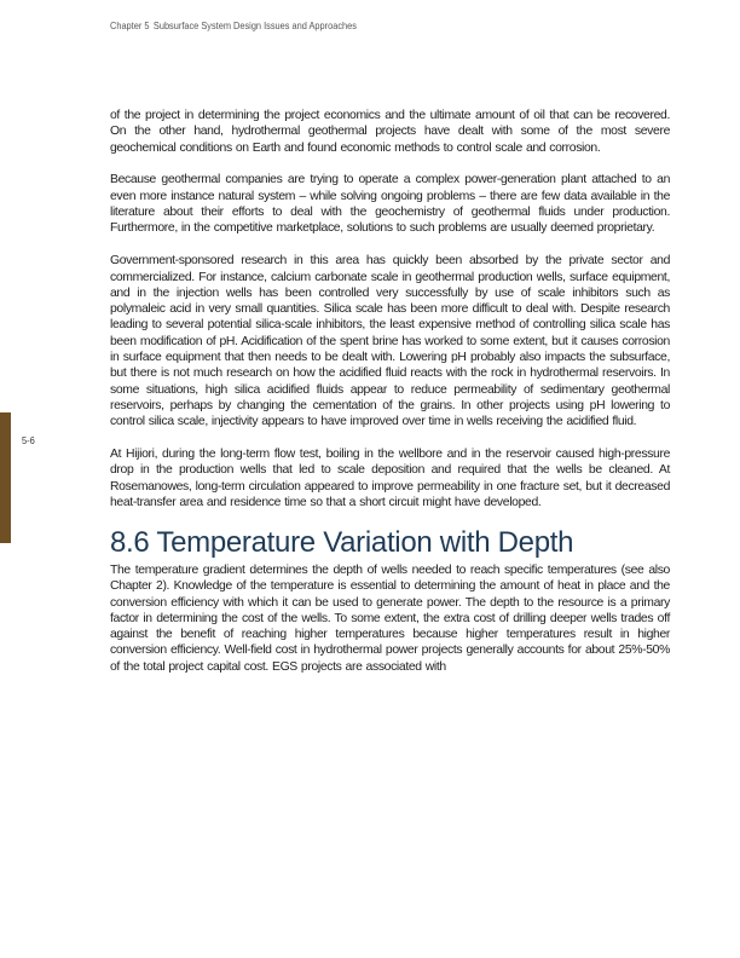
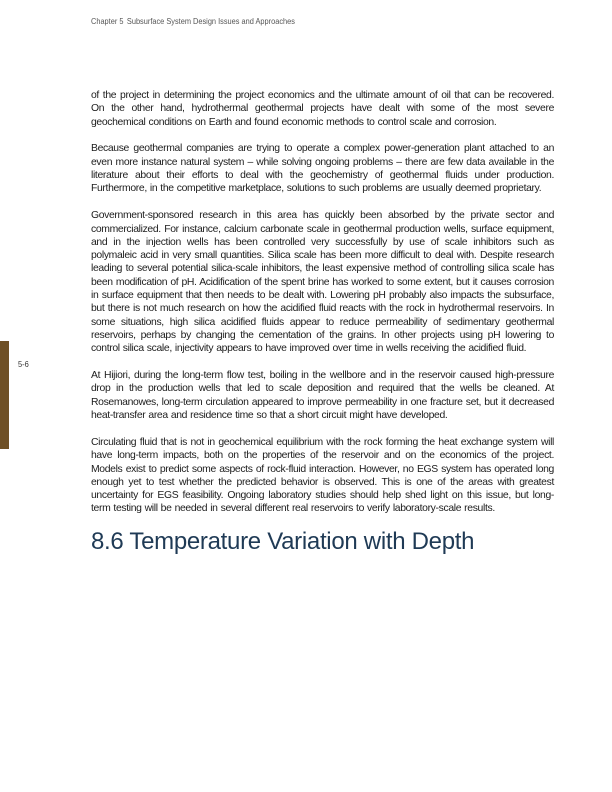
  Chapter 5 Subsurface System Design Issues and Approaches
  5-6
  of the project in determining the project economics and the ultimate amount of oil that can be recovered. On the other hand, hydrothermal geothermal projects have dealt with some of the most severe geochemical conditions on Earth and found economic methods to control scale and corrosion.
  Because geothermal companies are trying to operate a complex power-generation plant attached to an even more instance natural system – while solving ongoing problems – there are few data available in the literature about their efforts to deal with the geochemistry of geothermal fluids under production. Furthermore, in the competitive marketplace, solutions to such problems are usually deemed proprietary.
  Government-sponsored research in this area has quickly been absorbed by the private sector and commercialized. For instance, calcium carbonate scale in geothermal production wells, surface equipment, and in the injection wells has been controlled very successfully by use of scale inhibitors such as polymaleic acid in very small quantities. Silica scale has been more difficult to deal with. Despite research leading to several potential silica-scale inhibitors, the least expensive method of controlling silica scale has been modification of pH. Acidification of the spent brine has worked to some extent, but it causes corrosion in surface equipment that then needs to be dealt with. Lowering pH probably also impacts the subsurface, but there is not much research on how the acidified fluid reacts with the rock in hydrothermal reservoirs. In some situations, high silica acidified fluids appear to reduce permeability of sedimentary geothermal reservoirs, perhaps by changing the cementation of the grains. In other projects using pH lowering to control silica scale, injectivity appears to have improved over time in wells receiving the acidified fluid.
  At Hijiori, during the long-term flow test, boiling in the wellbore and in the reservoir caused high-pressure drop in the production wells that led to scale deposition and required that the wells be cleaned. At Rosemanowes, long-term circulation appeared to improve permeability in one fracture set, but it decreased heat-transfer area and residence time so that a short circuit might have developed.
+ Circulating fluid that is not in geochemical equilibrium with the rock forming the heat exchange system will have long-term impacts, both on the properties of the reservoir and on the economics of the project. Models exist to predict some aspects of rock-fluid interaction. However, no EGS system has operated long enough yet to test whether the predicted behavior is observed. This is one of the areas with greatest uncertainty for EGS feasibility. Ongoing laboratory studies should help shed light on this issue, but long-term testing will be needed in several different real reservoirs to verify laboratory-scale results.
  8.6 Temperature Variation with Depth
- The temperature gradient determines the depth of wells needed to reach specific temperatures (see also Chapter 2). Knowledge of the temperature is essential to determining the amount of heat in place and the conversion efficiency with which it can be used to generate power. The depth to the resource is a primary factor in determining the cost of the wells. To some extent, the extra cost of drilling deeper wells trades off against the benefit of reaching higher temperatures because higher temperatures result in higher conversion efficiency. Well-field cost in hydrothermal power projects generally accounts for about 25%-50% of the total project capital cost. EGS projects are associated with
